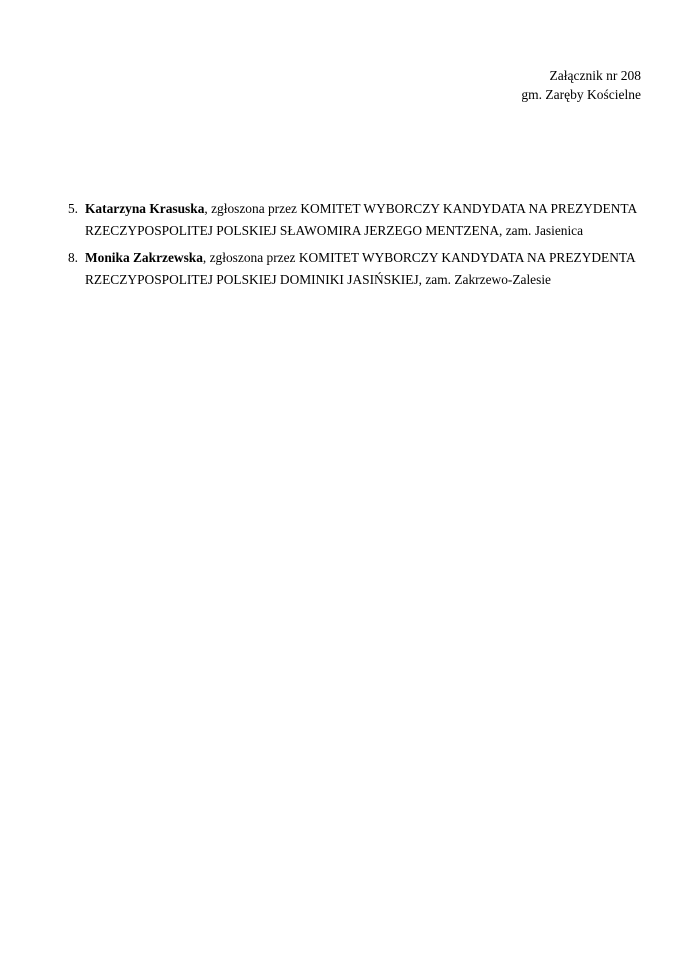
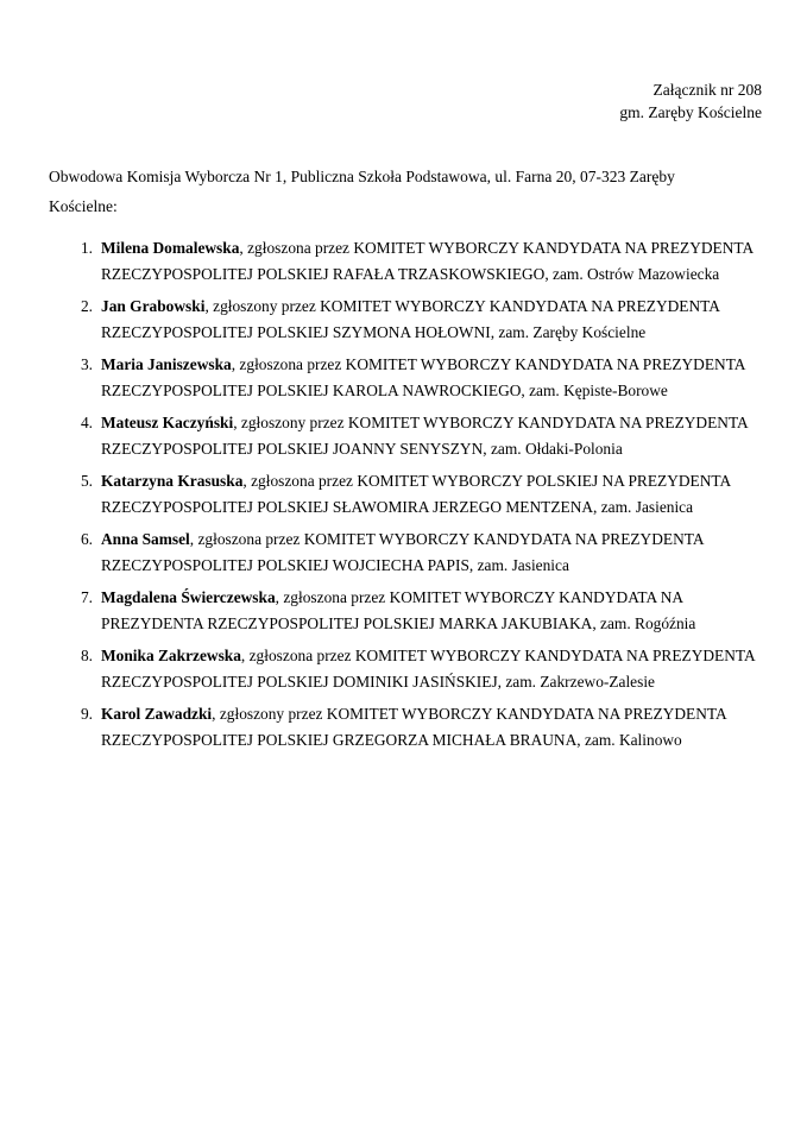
  Załącznik nr 208
  gm. Zaręby Kościelne
+ Obwodowa Komisja Wyborcza Nr 1, Publiczna Szkoła Podstawowa, ul. Farna 20, 07-323 Zaręby Kościelne:
+ 1.
+ Milena Domalewska, zgłoszona przez KOMITET WYBORCZY KANDYDATA NA PREZYDENTA RZECZYPOSPOLITEJ POLSKIEJ RAFAŁA TRZASKOWSKIEGO, zam. Ostrów Mazowiecka
+ 2.
+ Jan Grabowski, zgłoszony przez KOMITET WYBORCZY KANDYDATA NA PREZYDENTA RZECZYPOSPOLITEJ POLSKIEJ SZYMONA HOŁOWNI, zam. Zaręby Kościelne
+ 3.
+ Maria Janiszewska, zgłoszona przez KOMITET WYBORCZY KANDYDATA NA PREZYDENTA RZECZYPOSPOLITEJ POLSKIEJ KAROLA NAWROCKIEGO, zam. Kępiste-Borowe
+ 4.
+ Mateusz Kaczyński, zgłoszony przez KOMITET WYBORCZY KANDYDATA NA PREZYDENTA RZECZYPOSPOLITEJ POLSKIEJ JOANNY SENYSZYN, zam. Ołdaki-Polonia
  5.
- Katarzyna Krasuska, zgłoszona przez KOMITET WYBORCZY KANDYDATA NA PREZYDENTA RZECZYPOSPOLITEJ POLSKIEJ SŁAWOMIRA JERZEGO MENTZENA, zam. Jasienica
+ Katarzyna Krasuska, zgłoszona przez KOMITET WYBORCZY POLSKIEJ NA PREZYDENTA RZECZYPOSPOLITEJ POLSKIEJ SŁAWOMIRA JERZEGO MENTZENA, zam. Jasienica
+ 6.
+ Anna Samsel, zgłoszona przez KOMITET WYBORCZY KANDYDATA NA PREZYDENTA RZECZYPOSPOLITEJ POLSKIEJ WOJCIECHA PAPIS, zam. Jasienica
+ 7.
+ Magdalena Świerczewska, zgłoszona przez KOMITET WYBORCZY KANDYDATA NA PREZYDENTA RZECZYPOSPOLITEJ POLSKIEJ MARKA JAKUBIAKA, zam. Rogóźnia
  8.
  Monika Zakrzewska, zgłoszona przez KOMITET WYBORCZY KANDYDATA NA PREZYDENTA RZECZYPOSPOLITEJ POLSKIEJ DOMINIKI JASIŃSKIEJ, zam. Zakrzewo-Zalesie
+ 9.
+ Karol Zawadzki, zgłoszony przez KOMITET WYBORCZY KANDYDATA NA PREZYDENTA RZECZYPOSPOLITEJ POLSKIEJ GRZEGORZA MICHAŁA BRAUNA, zam. Kalinowo
